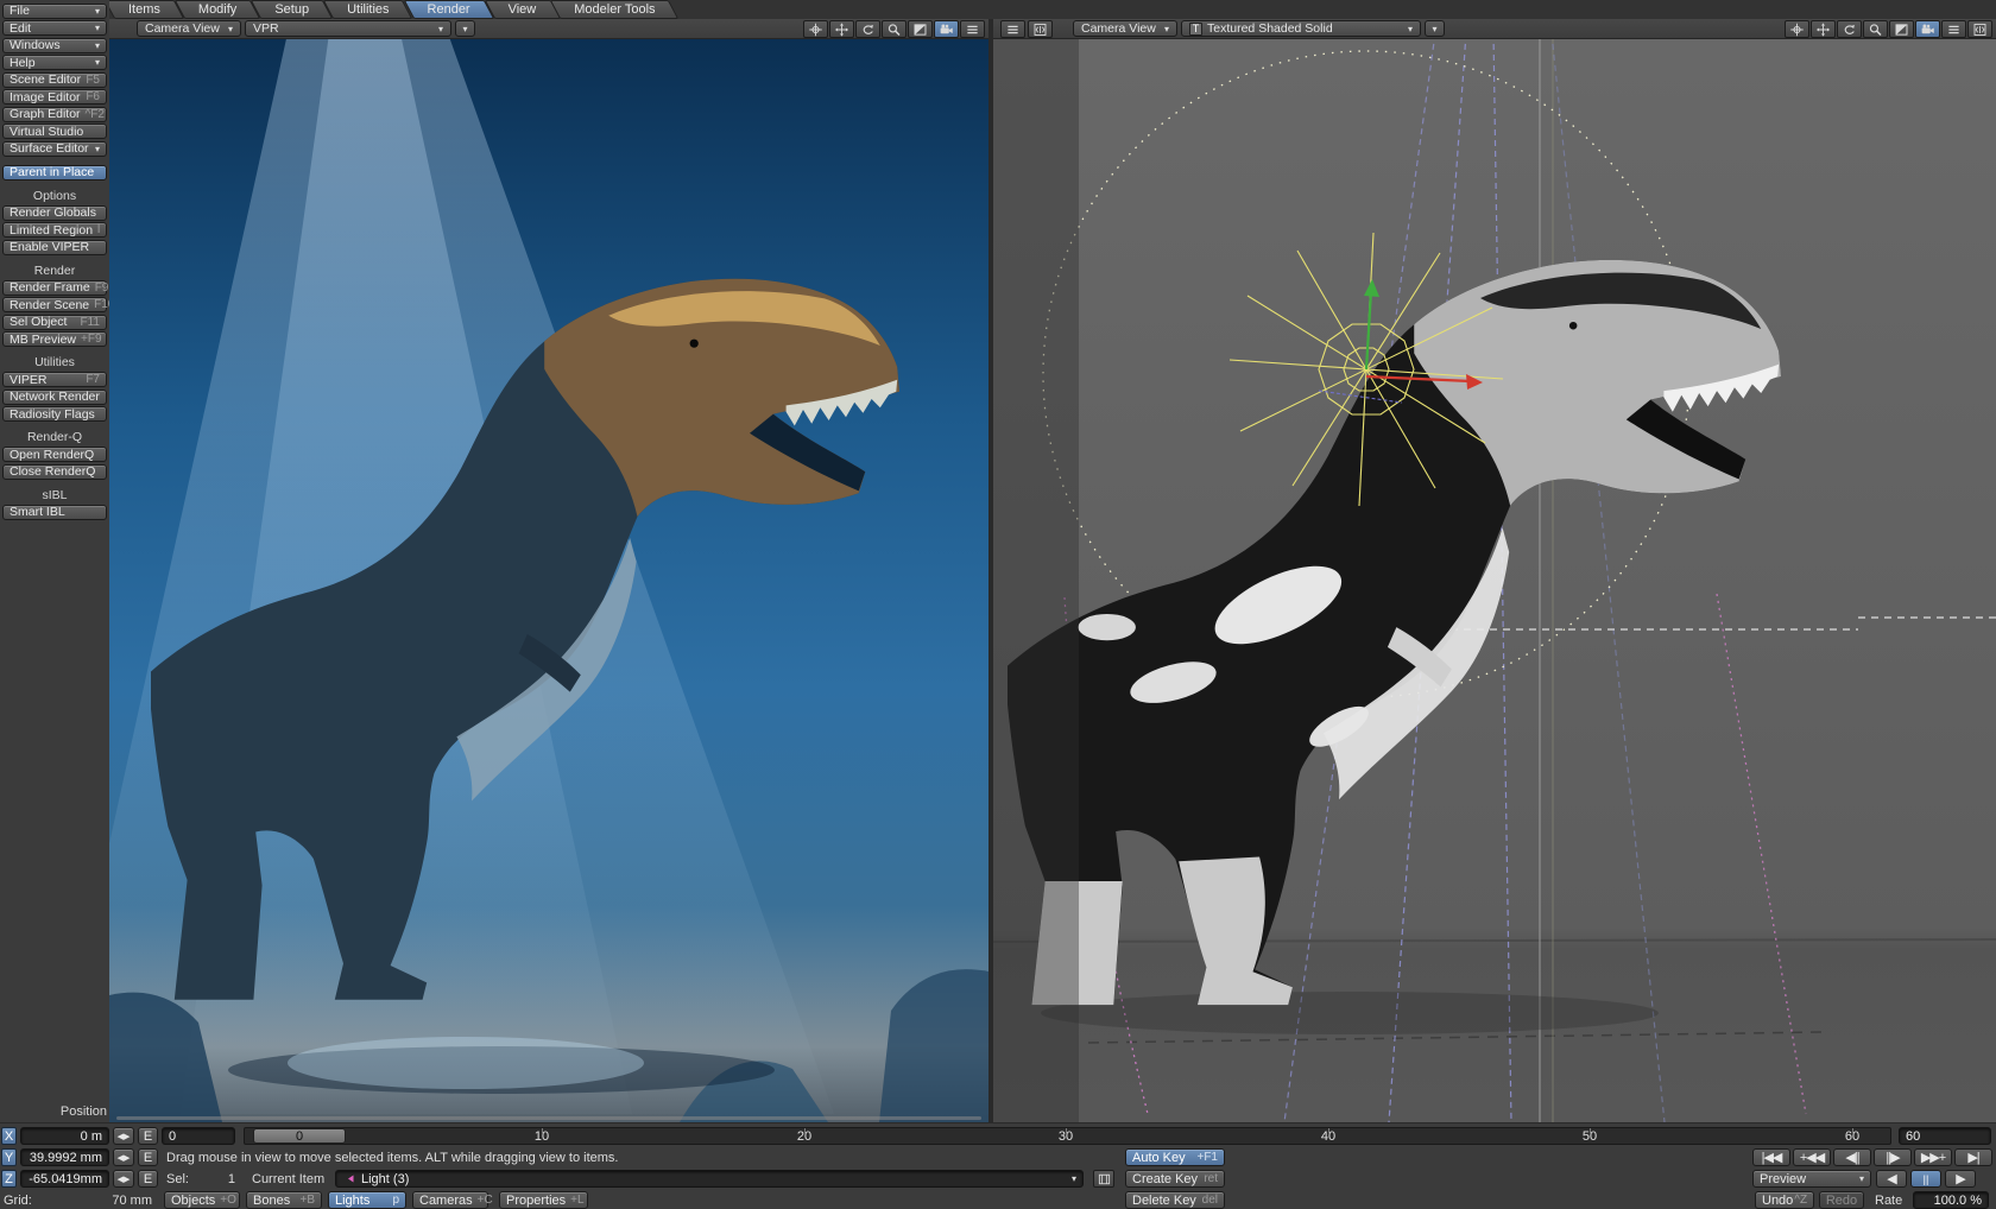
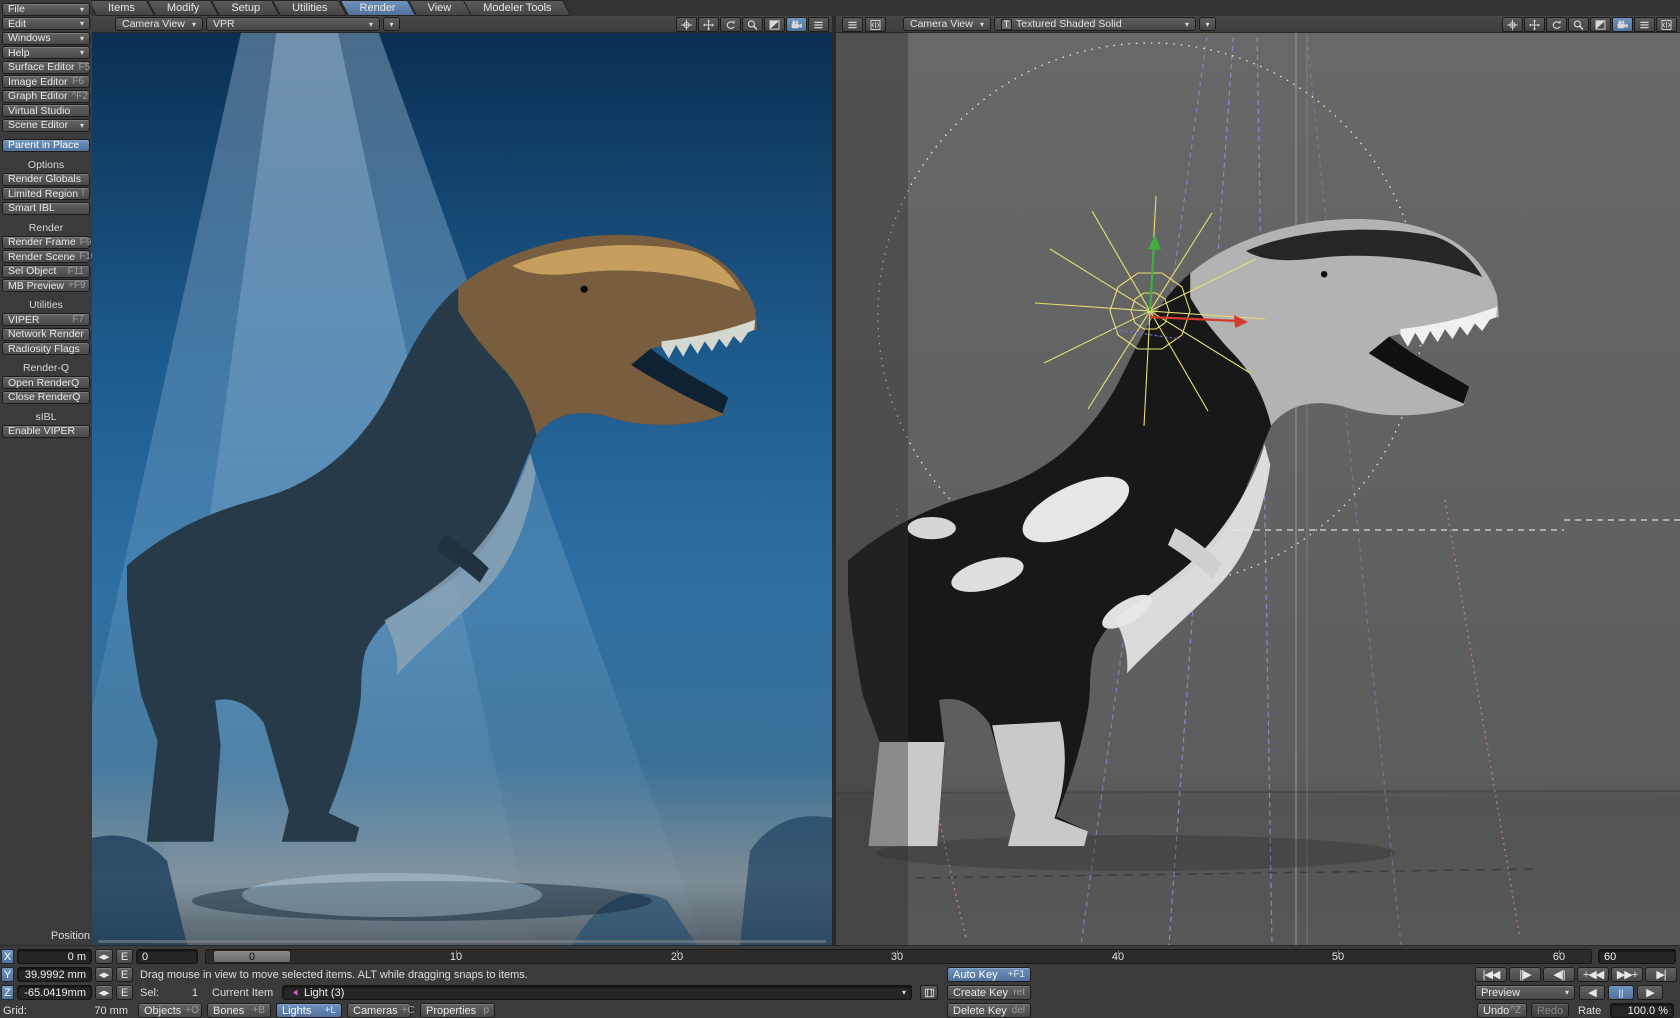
  Items
  Modify
  Setup
  Utilities
  Render
  View
  Modeler Tools
  File
  ▾
  Edit
  ▾
  Windows
  ▾
  Help
  ▾
- Scene Editor
+ Surface Editor
  F5
  Image Editor
  F6
  Graph Editor
  ^F2
  Virtual Studio
- Surface Editor
+ Scene Editor
  ▾
  Parent in Place
  Options
  Render Globals
  Limited Region
  l
- Enable VIPER
+ Smart IBL
  Render
  Render Frame
  F9
  Render Scene
  Sel Object
  F11
  MB Preview
  +F9
  Utilities
  VIPER
  F7
  Network Render
  Radiosity Flags
  Render-Q
  Open RenderQ
  Close RenderQ
  sIBL
- Smart IBL
+ Enable VIPER
  Camera View
  ▾
  VPR
  ▾
  ▾
  Camera View
  ▾
  T
  Textured Shaded Solid
  ▾
  ▾
  Position
  X
  0 m
  E
  0
  10
  20
  30
  40
  50
  60
  0
  60
  Y
  39.9992 mm
  E
- Drag mouse in view to move selected items. ALT while dragging view to items.
+ Drag mouse in view to move selected items. ALT while dragging snaps to items.
  Auto Key
  +F1
  |◀◀
- +◀◀
+ ||▶
  ◀||
- ||▶
+ +◀◀
  ▶▶+
  ▶|
  Z
  -65.0419mm
  E
  Sel:
  1
  Current Item
  Light (3)
  ▾
  Create Key
  ret
  Preview
  ▾
  ◀
  ||
  ▶
  Grid:
  70 mm
  Objects
  +O
  Bones
  +B
  Lights
- p
+ +L
  Cameras
  +C
  Properties
- +L
+ p
  Delete Key
  del
  Undo
  ^Z
  Redo
  Rate
  100.0 %
